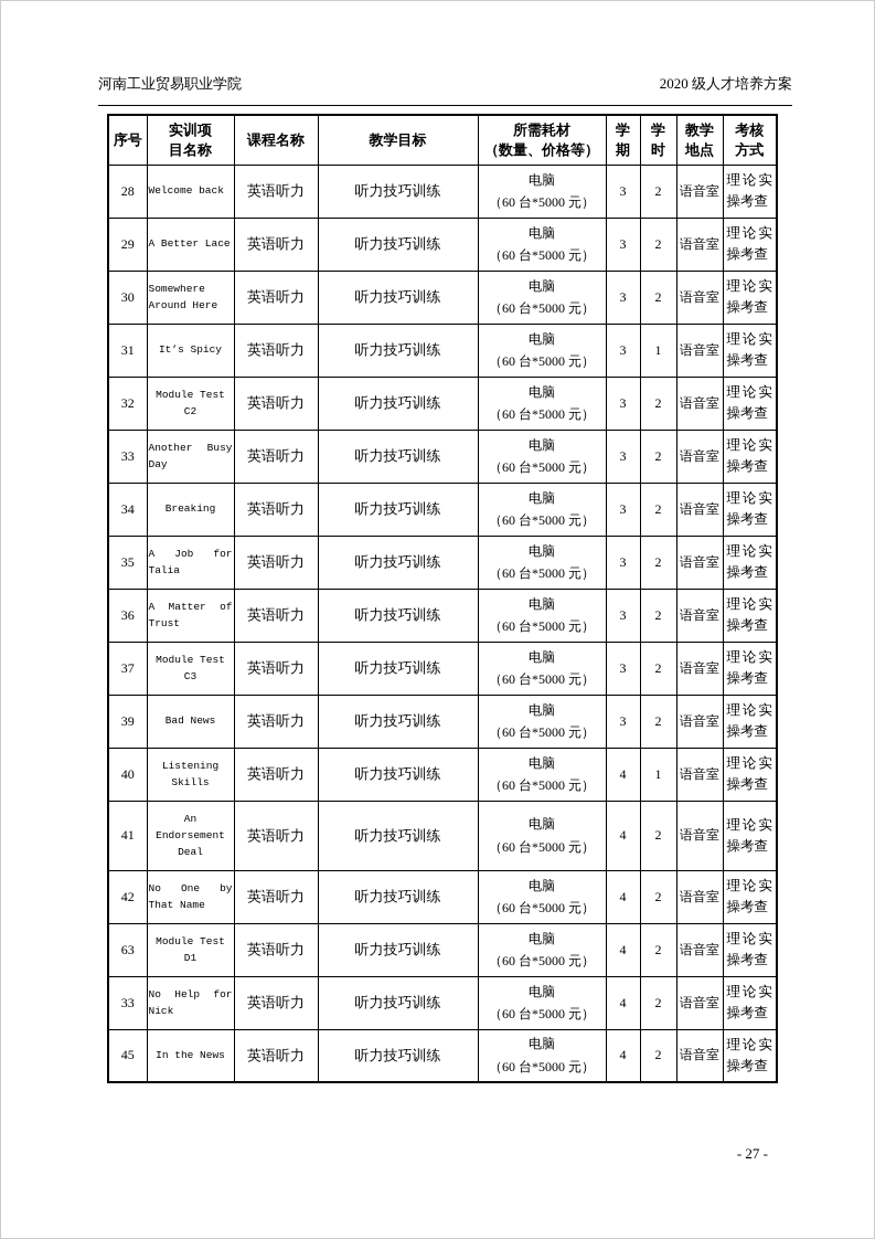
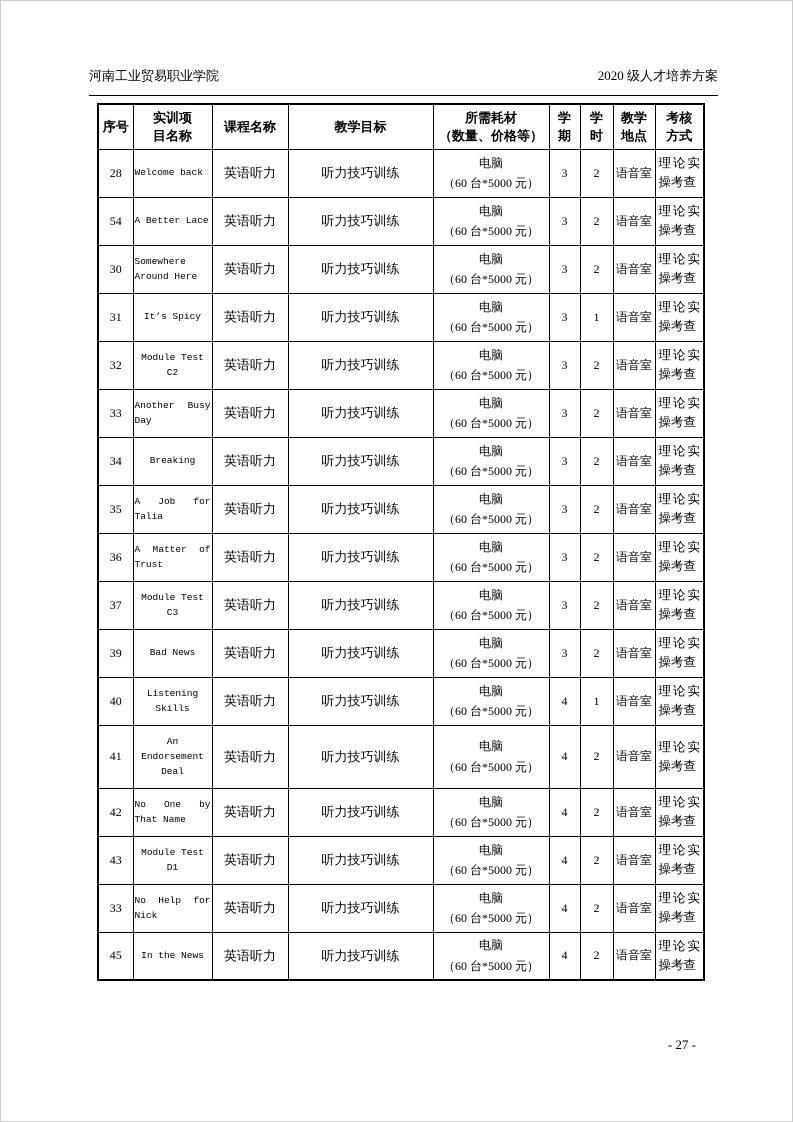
  河南工业贸易职业学院
  2020 级人才培养方案
  序号	实训项 目名称	课程名称	教学目标	所需耗材 （数量、价格等）	学 期	学 时	教学 地点	考核 方式
  28	Welcome back	英语听力	听力技巧训练	电脑 （60 台*5000 元）	3	2	语音室	理论实操考查
- 29	A Better Lace	英语听力	听力技巧训练	电脑 （60 台*5000 元）	3	2	语音室	理论实操考查
+ 54	A Better Lace	英语听力	听力技巧训练	电脑 （60 台*5000 元）	3	2	语音室	理论实操考查
  30	Somewhere Around Here	英语听力	听力技巧训练	电脑 （60 台*5000 元）	3	2	语音室	理论实操考查
  31	It’s Spicy	英语听力	听力技巧训练	电脑 （60 台*5000 元）	3	1	语音室	理论实操考查
  32	Module Test C2	英语听力	听力技巧训练	电脑 （60 台*5000 元）	3	2	语音室	理论实操考查
  33	Another Busy Day	英语听力	听力技巧训练	电脑 （60 台*5000 元）	3	2	语音室	理论实操考查
  34	Breaking	英语听力	听力技巧训练	电脑 （60 台*5000 元）	3	2	语音室	理论实操考查
  35	A Job for Talia	英语听力	听力技巧训练	电脑 （60 台*5000 元）	3	2	语音室	理论实操考查
  36	A Matter of Trust	英语听力	听力技巧训练	电脑 （60 台*5000 元）	3	2	语音室	理论实操考查
  37	Module Test C3	英语听力	听力技巧训练	电脑 （60 台*5000 元）	3	2	语音室	理论实操考查
  39	Bad News	英语听力	听力技巧训练	电脑 （60 台*5000 元）	3	2	语音室	理论实操考查
  40	Listening Skills	英语听力	听力技巧训练	电脑 （60 台*5000 元）	4	1	语音室	理论实操考查
  41	An Endorsement Deal	英语听力	听力技巧训练	电脑 （60 台*5000 元）	4	2	语音室	理论实操考查
  42	No One by That Name	英语听力	听力技巧训练	电脑 （60 台*5000 元）	4	2	语音室	理论实操考查
- 63	Module Test D1	英语听力	听力技巧训练	电脑 （60 台*5000 元）	4	2	语音室	理论实操考查
+ 43	Module Test D1	英语听力	听力技巧训练	电脑 （60 台*5000 元）	4	2	语音室	理论实操考查
  33	No Help for Nick	英语听力	听力技巧训练	电脑 （60 台*5000 元）	4	2	语音室	理论实操考查
  45	In the News	英语听力	听力技巧训练	电脑 （60 台*5000 元）	4	2	语音室	理论实操考查
  - 27 -
